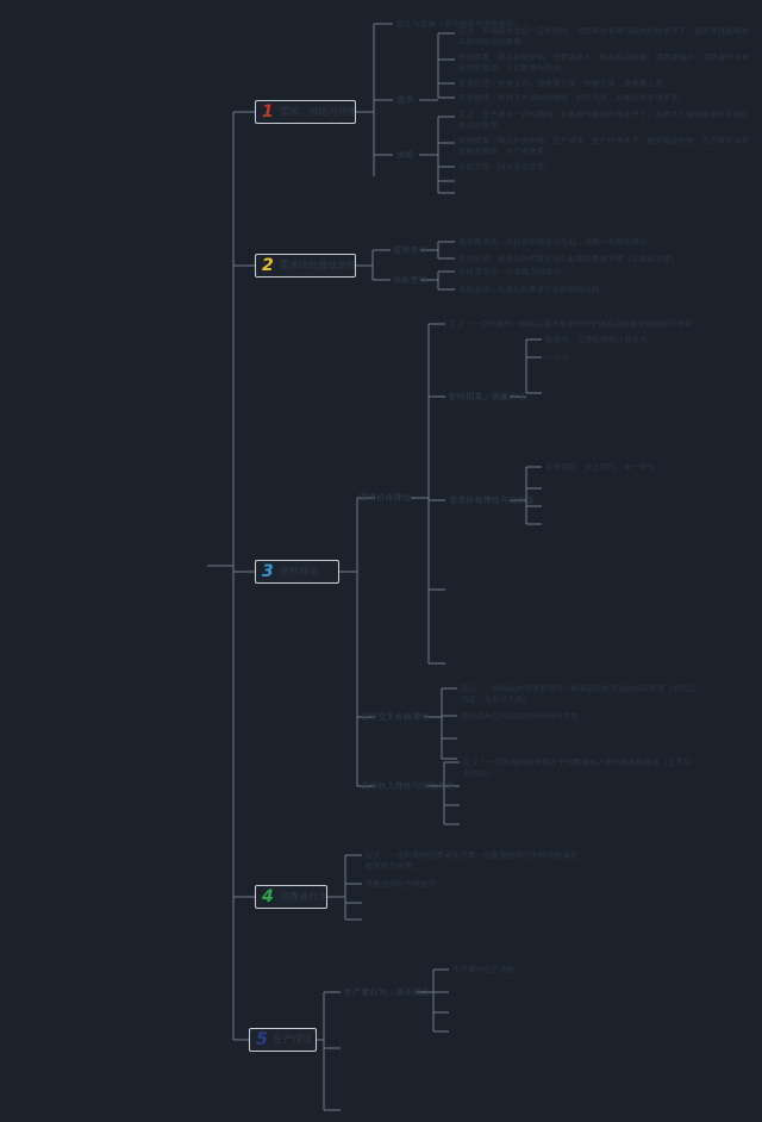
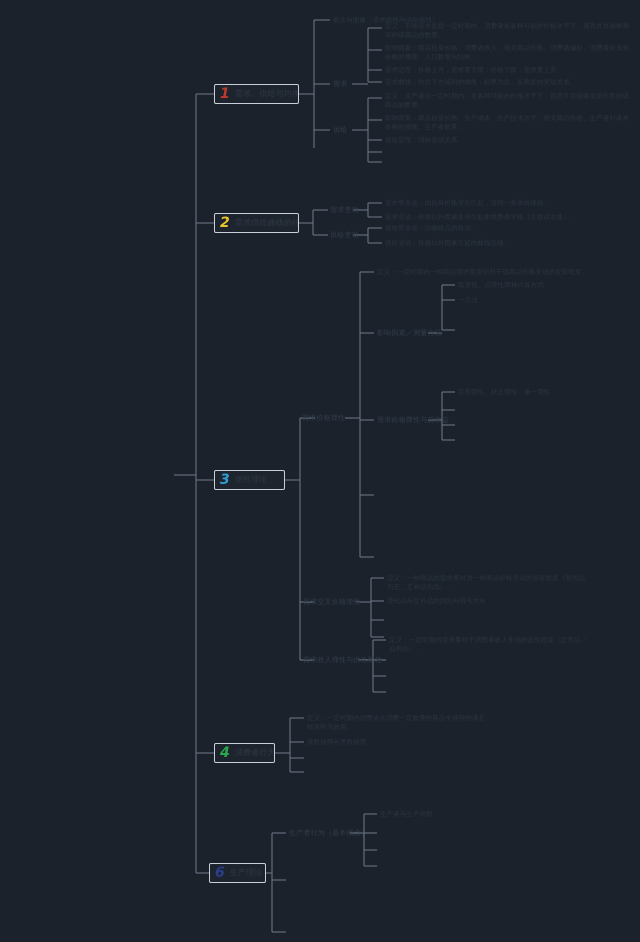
  1
  需求、供给与均衡
  2
  需求变动
  供给变动
  3
  需求价格弹性
  影响因素／测量方法
  需求价格弹性与总收益
  需求交叉价格弹性
  需求收入弹性与供给弹性
  4
  消费者行为
- 5
+ 6
  生产者行为（基本概念）
